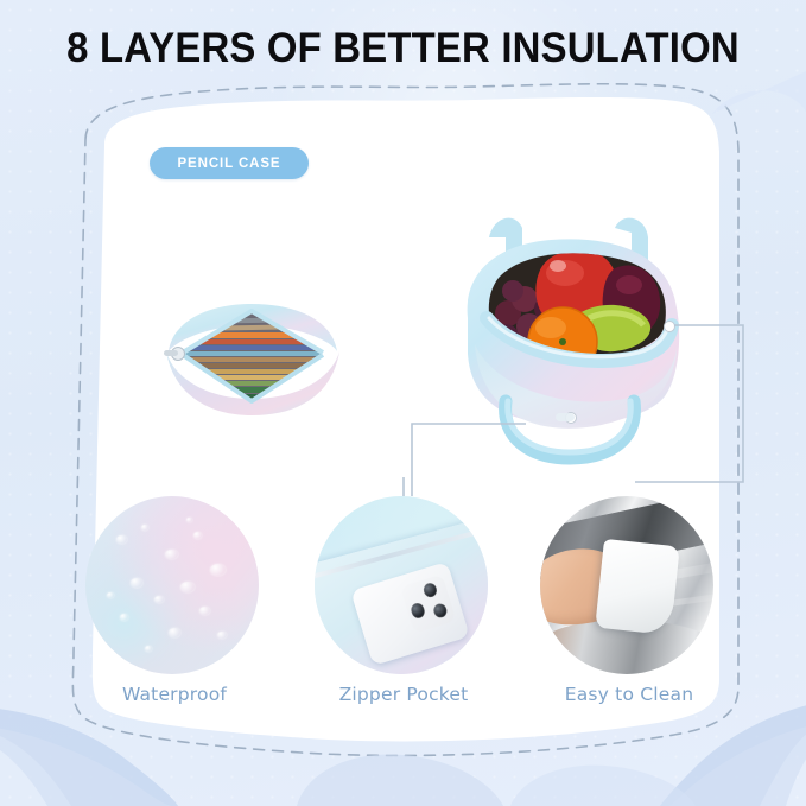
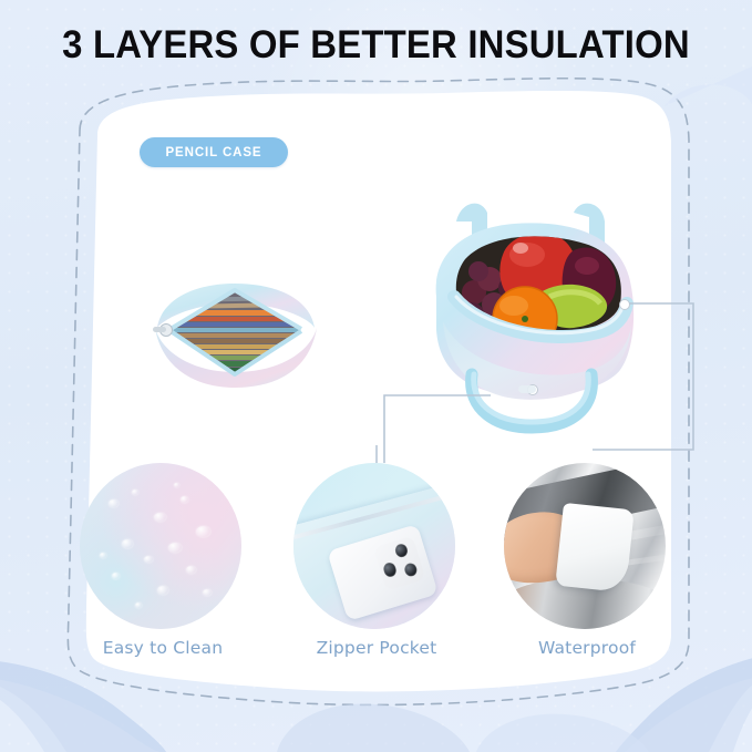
- 8 LAYERS OF BETTER INSULATION
+ 3 LAYERS OF BETTER INSULATION
  PENCIL CASE
- Waterproof
+ Easy to Clean
  Zipper Pocket
- Easy to Clean
+ Waterproof
